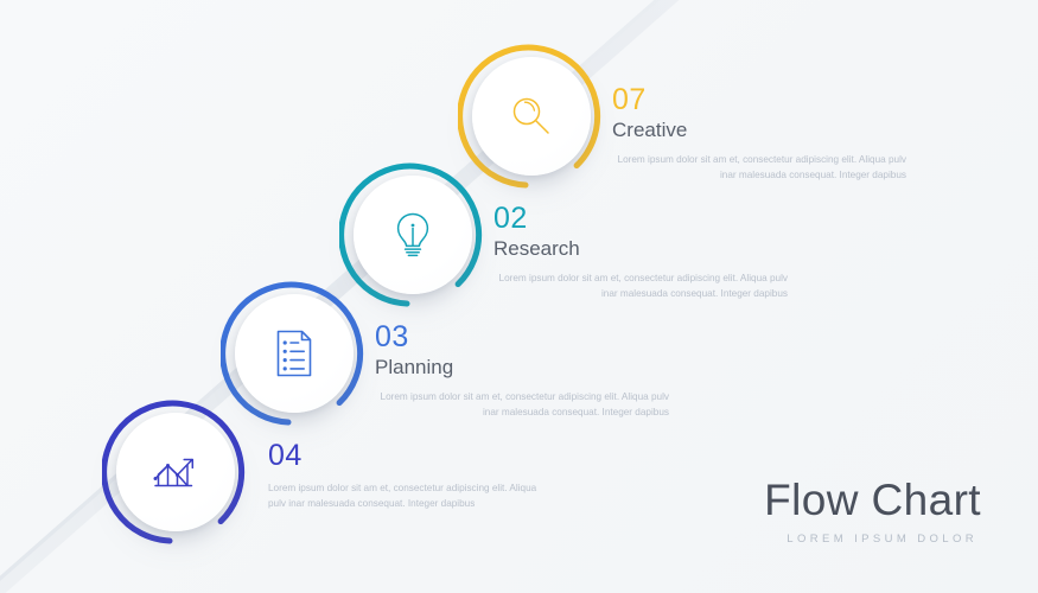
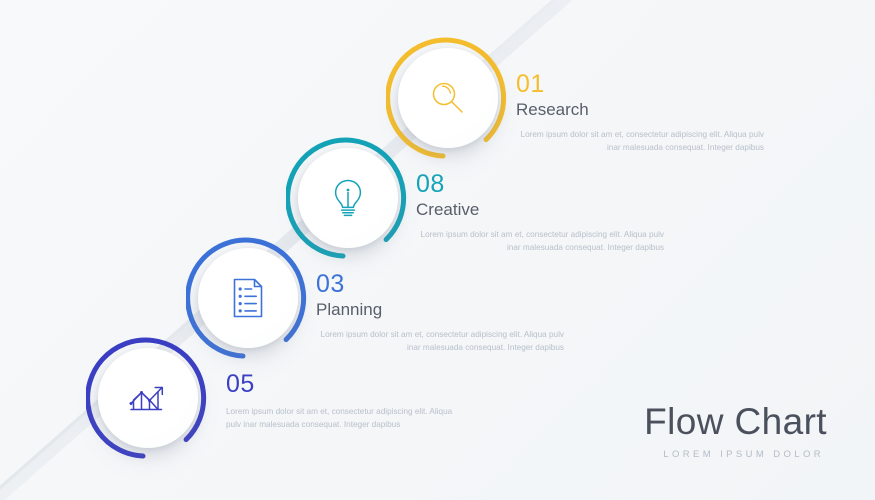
- 07
+ 01
- Creative
+ Research
  Lorem ipsum dolor sit am et, consectetur adipiscing elit. Aliqua pulv inar malesuada consequat. Integer dapibus
- 02
+ 08
- Research
+ Creative
  Lorem ipsum dolor sit am et, consectetur adipiscing elit. Aliqua pulv inar malesuada consequat. Integer dapibus
  03
  Planning
  Lorem ipsum dolor sit am et, consectetur adipiscing elit. Aliqua pulv inar malesuada consequat. Integer dapibus
- 04
+ 05
  Lorem ipsum dolor sit am et, consectetur adipiscing elit. Aliqua pulv inar malesuada consequat. Integer dapibus
  Flow Chart
  LOREM IPSUM DOLOR
